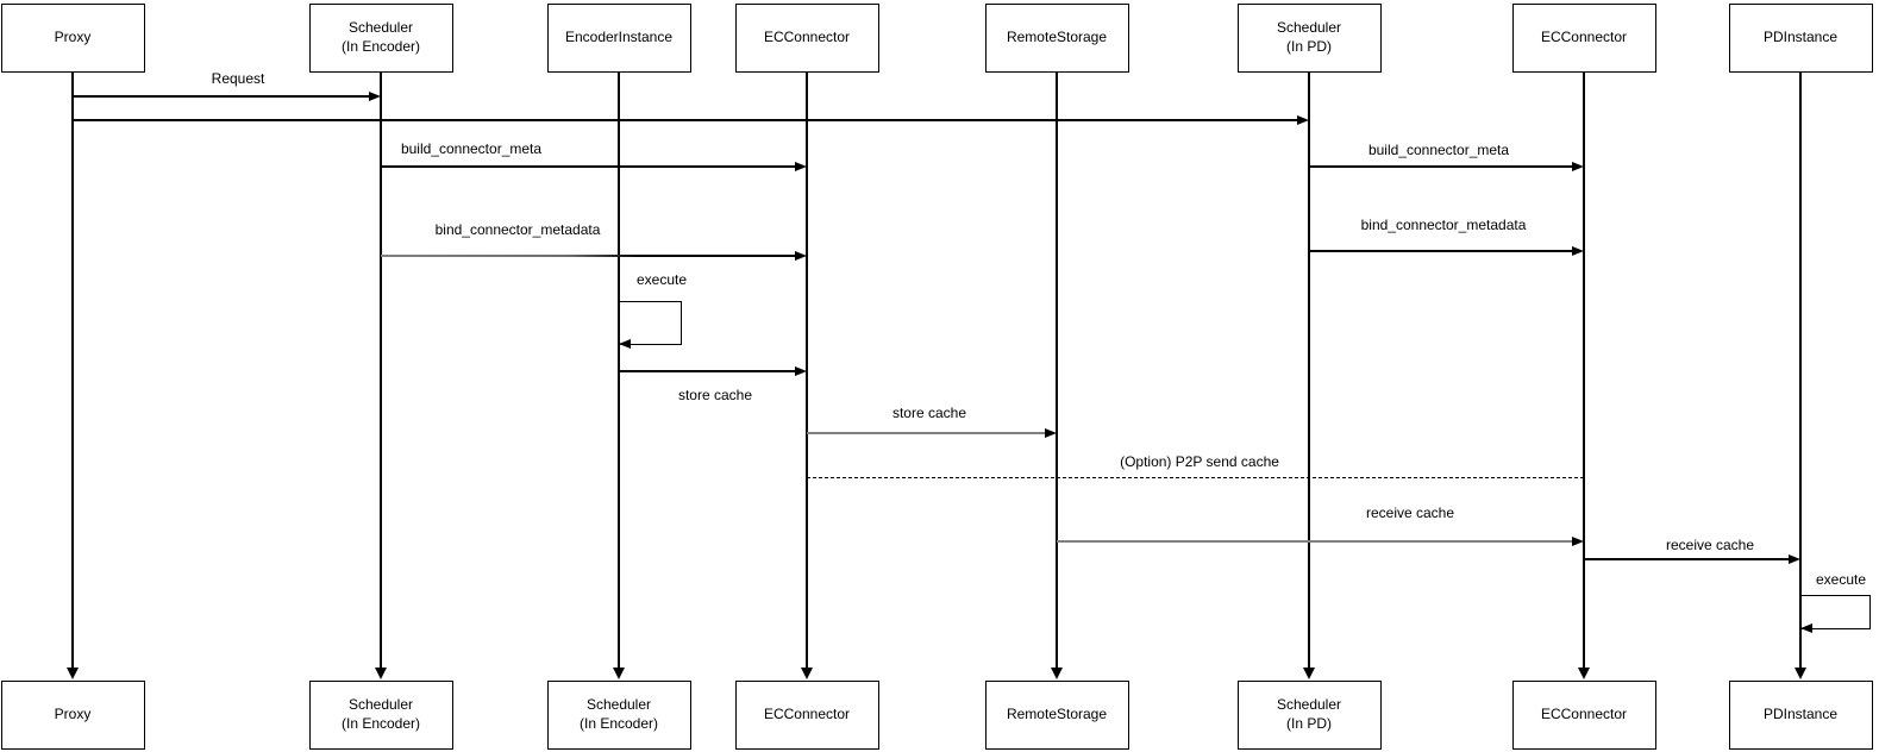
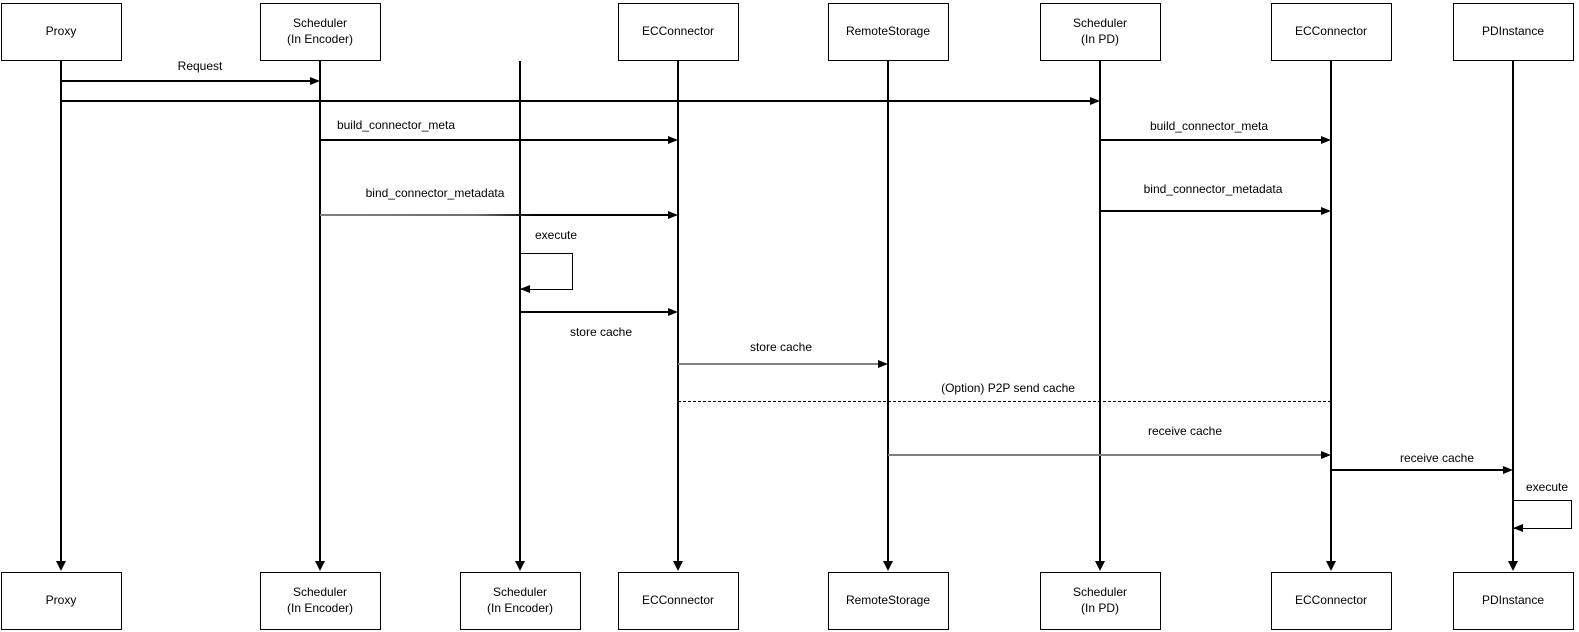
  Proxy
  Proxy
  Scheduler
  (In Encoder)
  Scheduler
  (In Encoder)
- EncoderInstance
  Scheduler
  (In Encoder)
  ECConnector
  ECConnector
  RemoteStorage
  RemoteStorage
  Scheduler
  (In PD)
  Scheduler
  (In PD)
  ECConnector
  ECConnector
  PDInstance
  PDInstance
  Request
  build_connector_meta
  build_connector_meta
  bind_connector_metadata
  bind_connector_metadata
  store cache
  store cache
  (Option) P2P send cache
  receive cache
  receive cache
  execute
  execute
